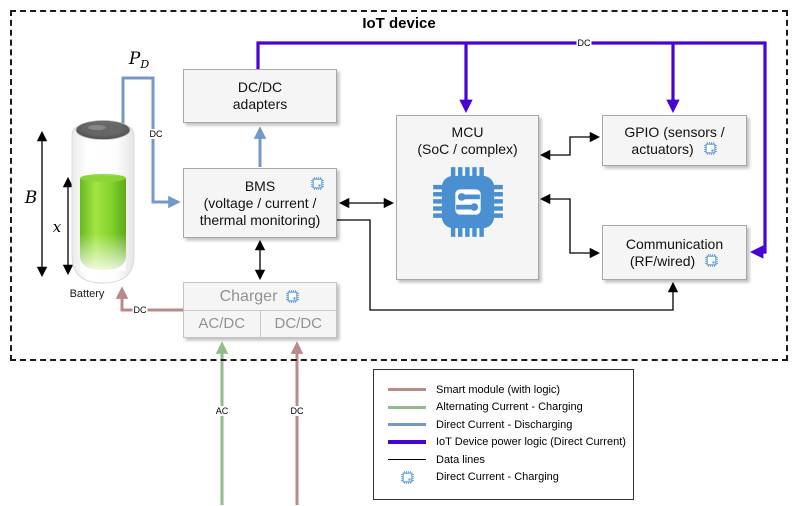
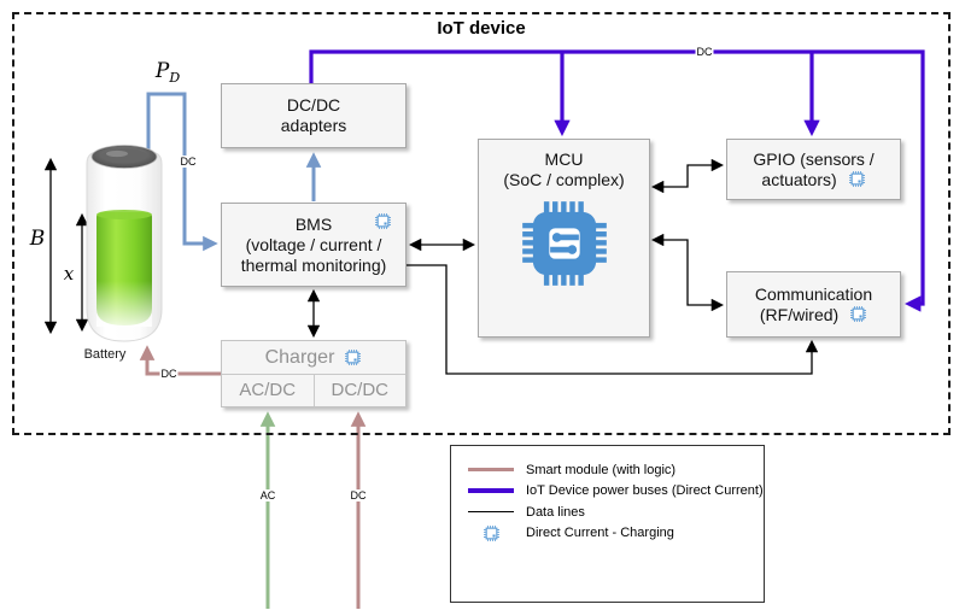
  IoT device
  PD
  B
  x
  Battery
  DC/DC
  adapters
  BMS
  (voltage / current /
  thermal monitoring)
  Charger
  AC/DC
  DC/DC
  MCU
  (SoC / complex)
  GPIO (sensors /
  actuators)
  Communication
  (RF/wired)
  DC
  DC
  DC
  AC
  DC
  Smart module (with logic)
- Alternating Current - Charging
- Direct Current - Discharging
- IoT Device power logic (Direct Current)
+ IoT Device power buses (Direct Current)
  Data lines
  Direct Current - Charging
